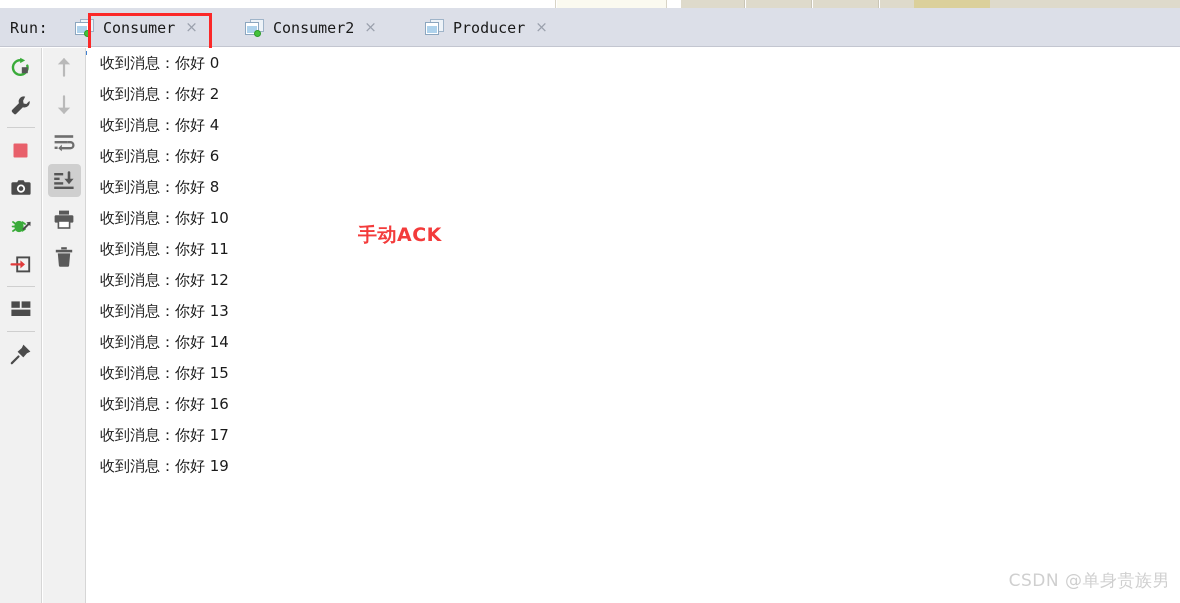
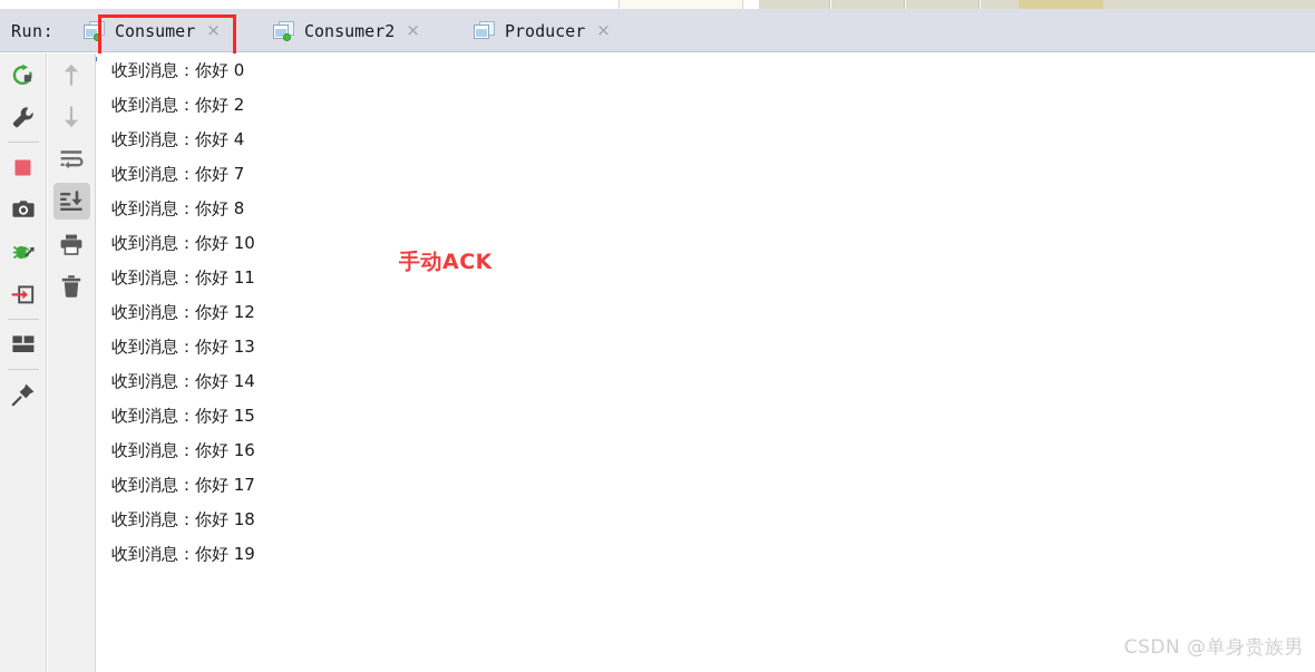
  Run:
  Consumer
  ×
  Consumer2
  ×
  Producer
  ×
  收到消息：你好 0
  收到消息：你好 2
  收到消息：你好 4
- 收到消息：你好 6
+ 收到消息：你好 7
  收到消息：你好 8
  收到消息：你好 10
  收到消息：你好 11
  收到消息：你好 12
  收到消息：你好 13
  收到消息：你好 14
  收到消息：你好 15
  收到消息：你好 16
  收到消息：你好 17
+ 收到消息：你好 18
  收到消息：你好 19
  手动ACK
  CSDN @单身贵族男
